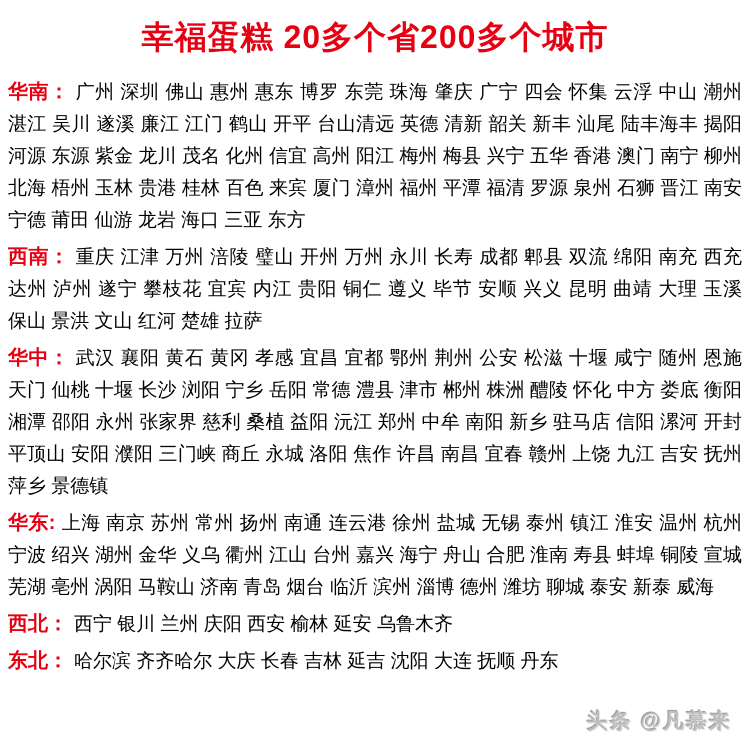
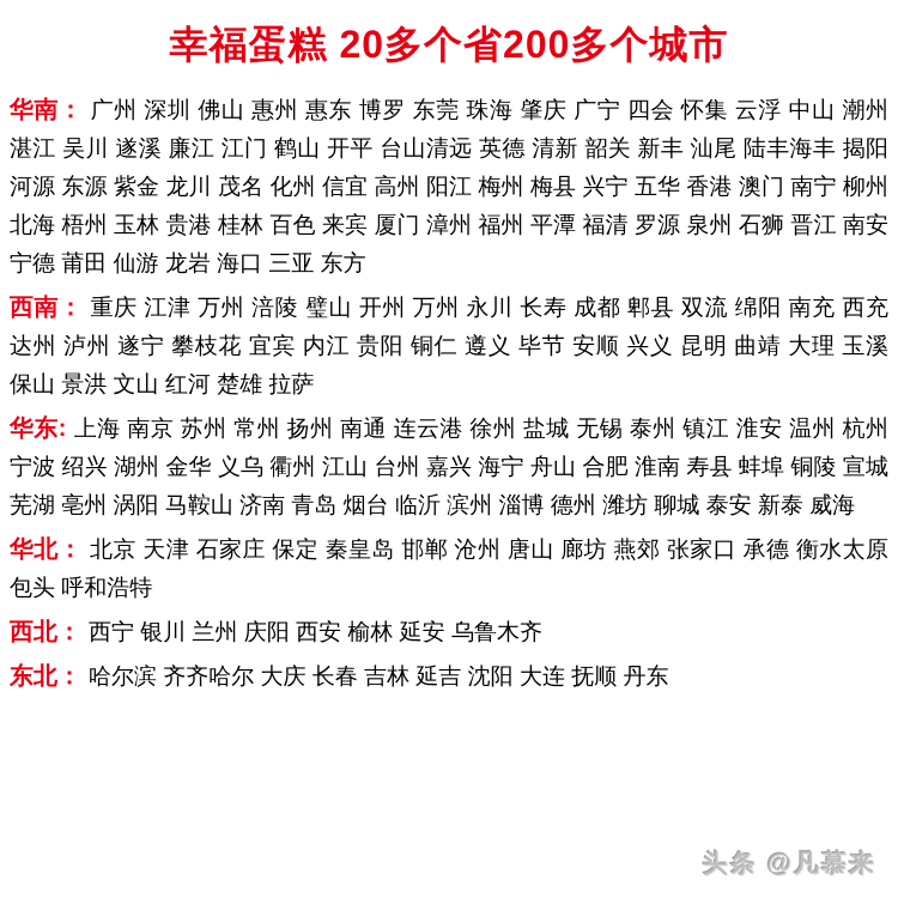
  幸福蛋糕 20多个省200多个城市
  华南： 广州 深圳 佛山 惠州 惠东 博罗 东莞 珠海 肇庆 广宁 四会 怀集 云浮 中山 潮州 湛江 吴川 遂溪 廉江 江门 鹤山 开平 台山清远 英德 清新 韶关 新丰 汕尾 陆丰海丰 揭阳 河源 东源 紫金 龙川 茂名 化州 信宜 高州 阳江 梅州 梅县 兴宁 五华 香港 澳门 南宁 柳州 北海 梧州 玉林 贵港 桂林 百色 来宾 厦门 漳州 福州 平潭 福清 罗源 泉州 石狮 晋江 南安 宁德 莆田 仙游 龙岩 海口 三亚 东方
  西南： 重庆 江津 万州 涪陵 璧山 开州 万州 永川 长寿 成都 郫县 双流 绵阳 南充 西充 达州 泸州 遂宁 攀枝花 宜宾 内江 贵阳 铜仁 遵义 毕节 安顺 兴义 昆明 曲靖 大理 玉溪 保山 景洪 文山 红河 楚雄 拉萨
- 华中： 武汉 襄阳 黄石 黄冈 孝感 宜昌 宜都 鄂州 荆州 公安 松滋 十堰 咸宁 随州 恩施 天门 仙桃 十堰 长沙 浏阳 宁乡 岳阳 常德 澧县 津市 郴州 株洲 醴陵 怀化 中方 娄底 衡阳 湘潭 邵阳 永州 张家界 慈利 桑植 益阳 沅江 郑州 中牟 南阳 新乡 驻马店 信阳 漯河 开封 平顶山 安阳 濮阳 三门峡 商丘 永城 洛阳 焦作 许昌 南昌 宜春 赣州 上饶 九江 吉安 抚州 萍乡 景德镇
  华东: 上海 南京 苏州 常州 扬州 南通 连云港 徐州 盐城 无锡 泰州 镇江 淮安 温州 杭州 宁波 绍兴 湖州 金华 义乌 衢州 江山 台州 嘉兴 海宁 舟山 合肥 淮南 寿县 蚌埠 铜陵 宣城 芜湖 亳州 涡阳 马鞍山 济南 青岛 烟台 临沂 滨州 淄博 德州 潍坊 聊城 泰安 新泰 威海
+ 华北： 北京 天津 石家庄 保定 秦皇岛 邯郸 沧州 唐山 廊坊 燕郊 张家口 承德 衡水太原 包头 呼和浩特
  西北： 西宁 银川 兰州 庆阳 西安 榆林 延安 乌鲁木齐
  东北： 哈尔滨 齐齐哈尔 大庆 长春 吉林 延吉 沈阳 大连 抚顺 丹东
  头条 @凡慕来
